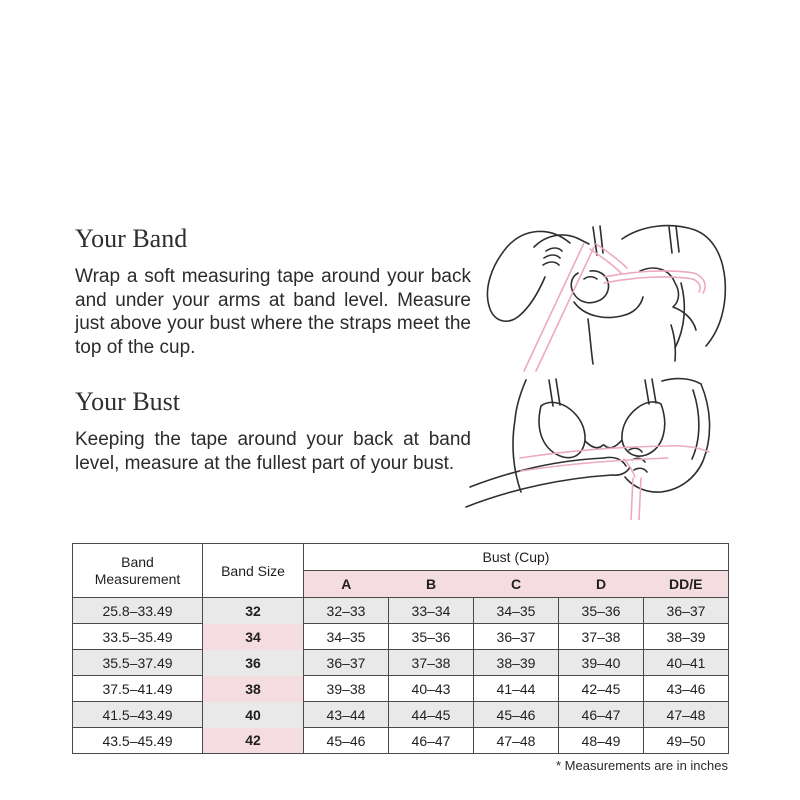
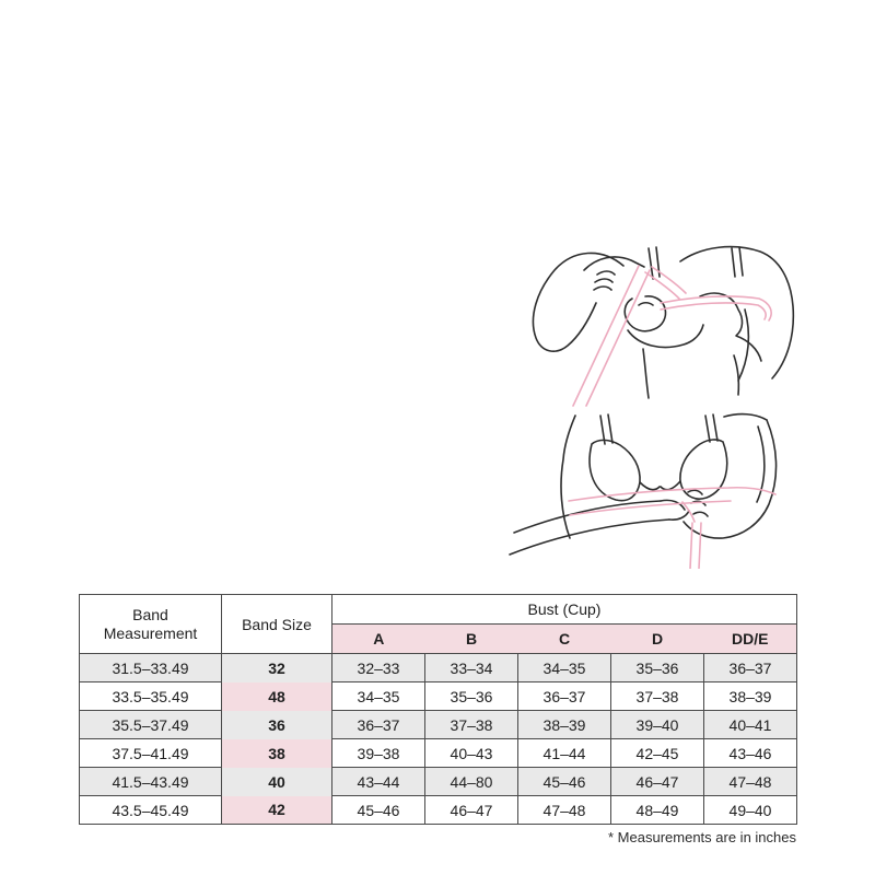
- Your Band
- Wrap a soft measuring tape around your back and under your arms at band level. Measure just above your bust where the straps meet the top of the cup.
- Your Bust
- Keeping the tape around your back at band level, measure at the fullest part of your bust.
  Band Measurement	Band Size	Bust (Cup)
  A	B	C	D	DD/E
- 25.8–33.49	32	32–33	33–34	34–35	35–36	36–37
+ 31.5–33.49	32	32–33	33–34	34–35	35–36	36–37
- 33.5–35.49	34	34–35	35–36	36–37	37–38	38–39
+ 33.5–35.49	48	34–35	35–36	36–37	37–38	38–39
  35.5–37.49	36	36–37	37–38	38–39	39–40	40–41
  37.5–41.49	38	39–38	40–43	41–44	42–45	43–46
- 41.5–43.49	40	43–44	44–45	45–46	46–47	47–48
+ 41.5–43.49	40	43–44	44–80	45–46	46–47	47–48
- 43.5–45.49	42	45–46	46–47	47–48	48–49	49–50
+ 43.5–45.49	42	45–46	46–47	47–48	48–49	49–40
  * Measurements are in inches
